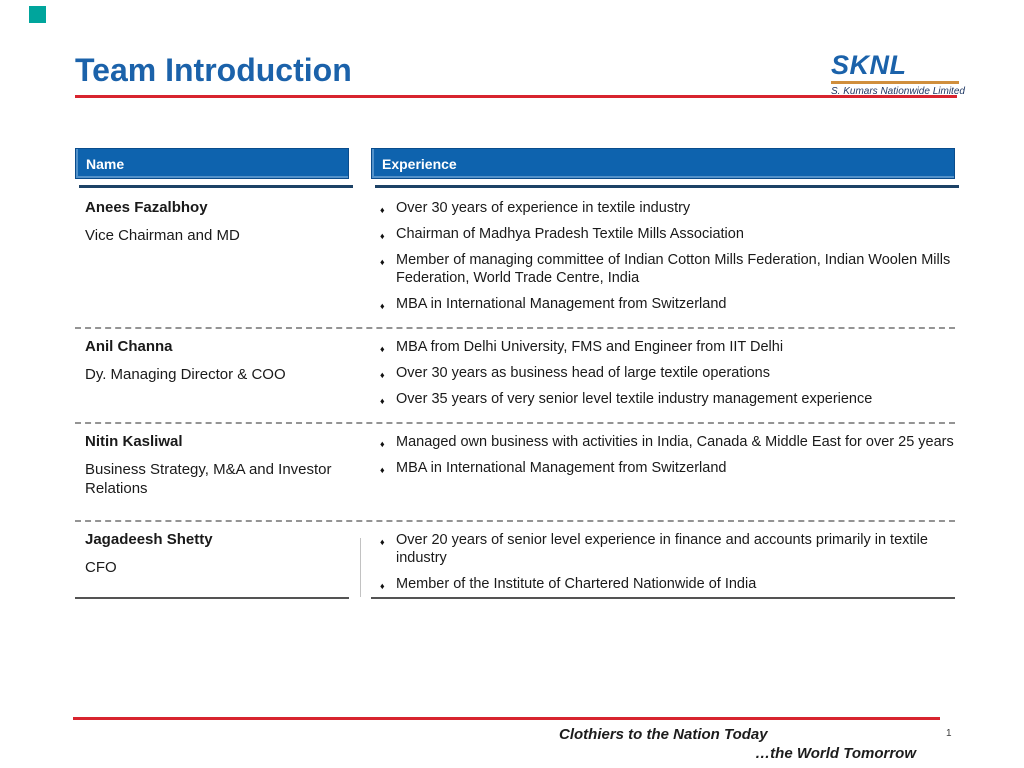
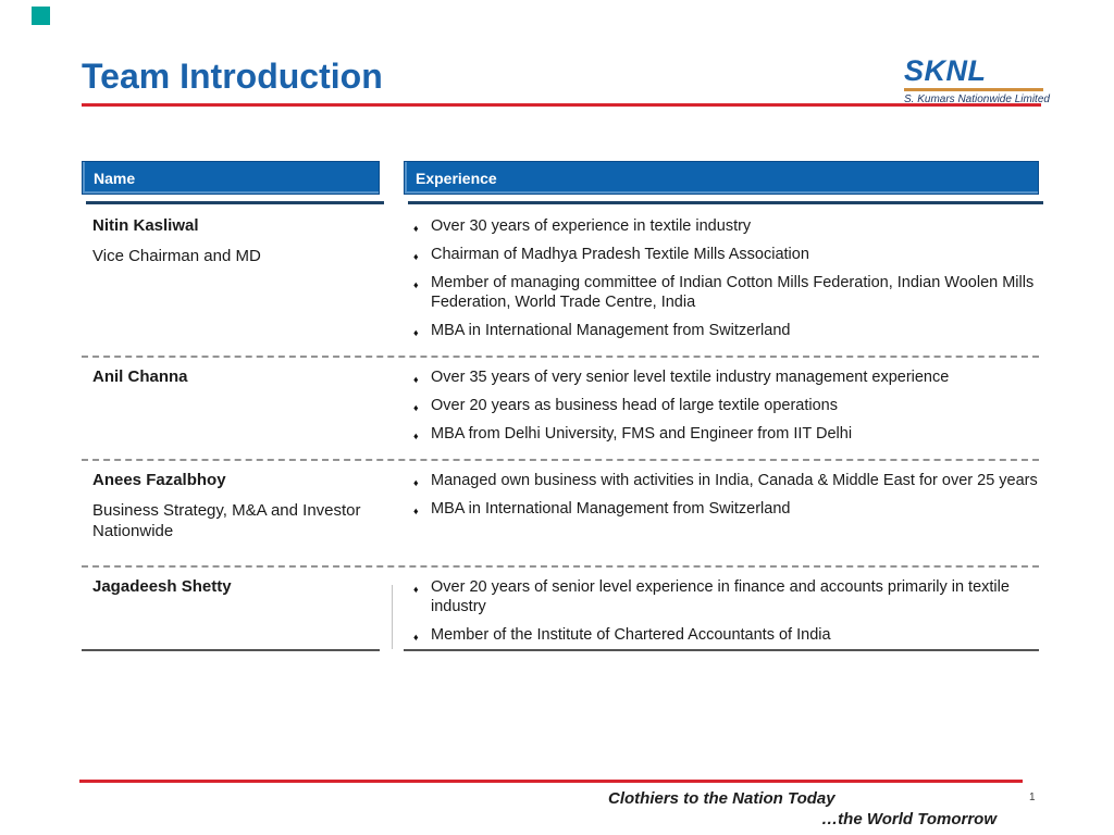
  Team Introduction
  SKNL
  S. Kumars Nationwide Limited
  Name
  Experience
- Anees Fazalbhoy
+ Nitin Kasliwal
  Vice Chairman and MD
  ♦
  Over 30 years of experience in textile industry
  ♦
  Chairman of Madhya Pradesh Textile Mills Association
  ♦
  Member of managing committee of Indian Cotton Mills Federation, Indian Woolen Mills Federation, World Trade Centre, India
  ♦
  MBA in International Management from Switzerland
  Anil Channa
- Dy. Managing Director & COO
  ♦
- MBA from Delhi University, FMS and Engineer from IIT Delhi
+ Over 35 years of very senior level textile industry management experience
  ♦
- Over 30 years as business head of large textile operations
+ Over 20 years as business head of large textile operations
  ♦
- Over 35 years of very senior level textile industry management experience
+ MBA from Delhi University, FMS and Engineer from IIT Delhi
- Nitin Kasliwal
+ Anees Fazalbhoy
- Business Strategy, M&A and Investor Relations
+ Business Strategy, M&A and Investor Nationwide
  ♦
  Managed own business with activities in India, Canada & Middle East for over 25 years
  ♦
  MBA in International Management from Switzerland
  Jagadeesh Shetty
- CFO
  ♦
  Over 20 years of senior level experience in finance and accounts primarily in textile industry
  ♦
- Member of the Institute of Chartered Nationwide of India
+ Member of the Institute of Chartered Accountants of India
  Clothiers to the Nation Today
  …the World Tomorrow
  1
